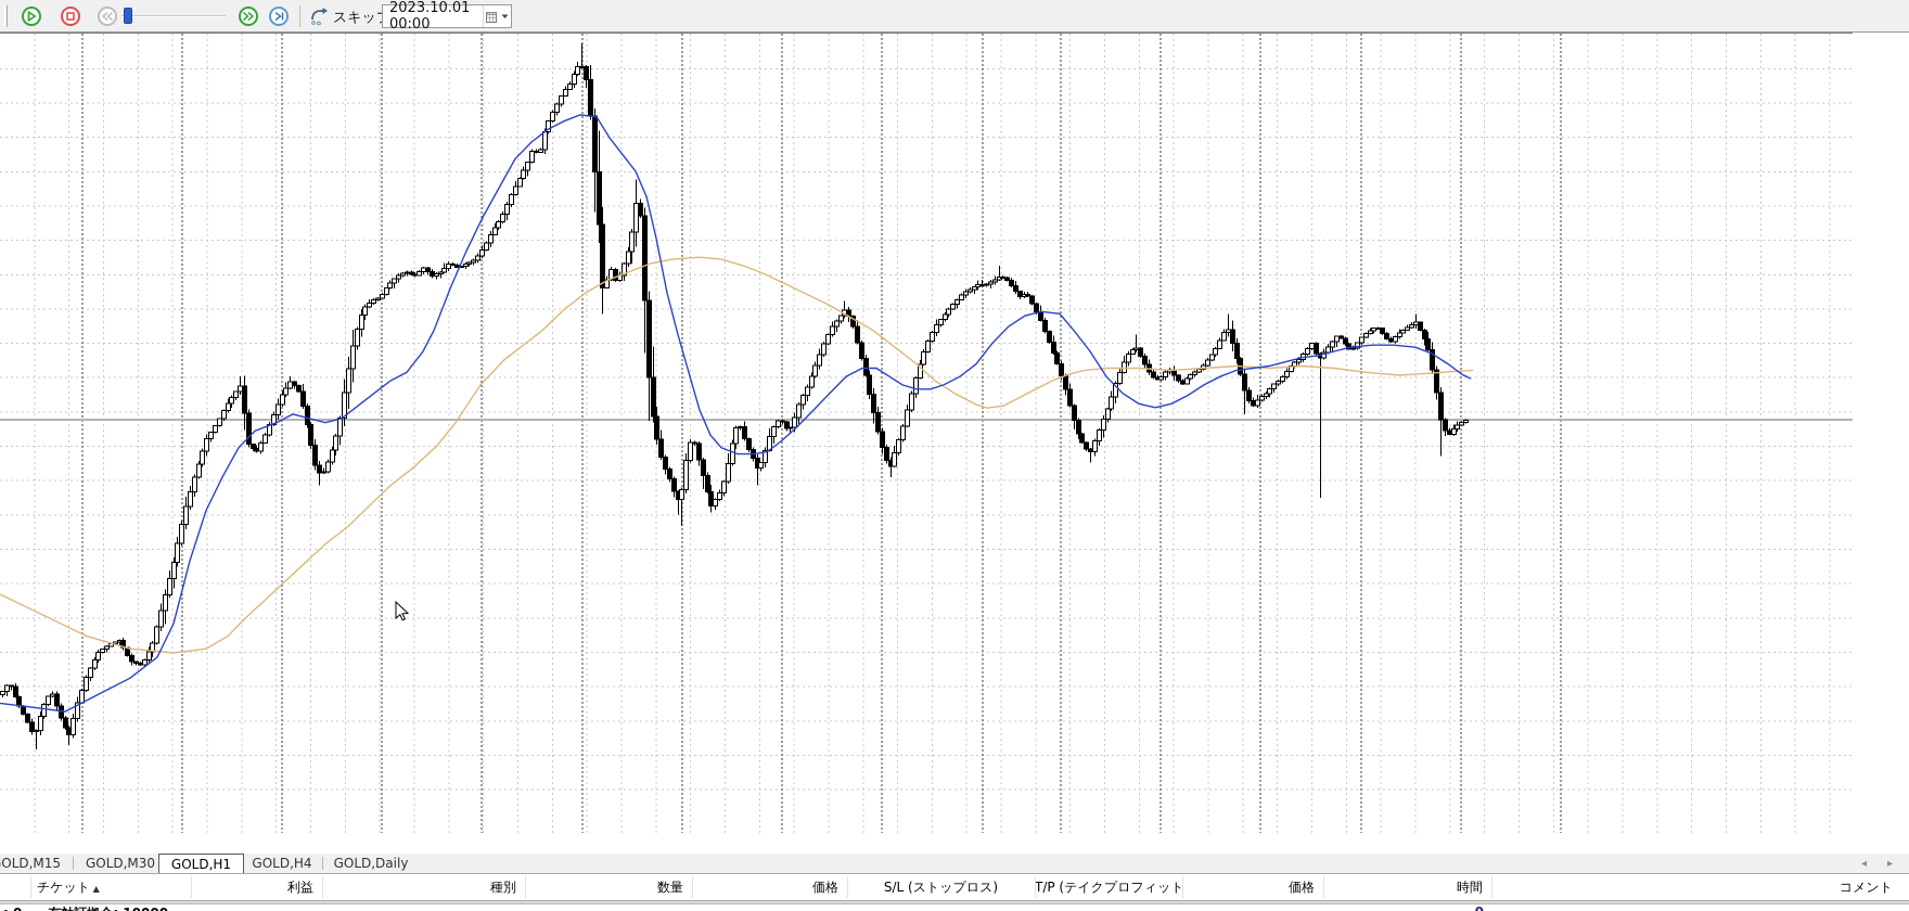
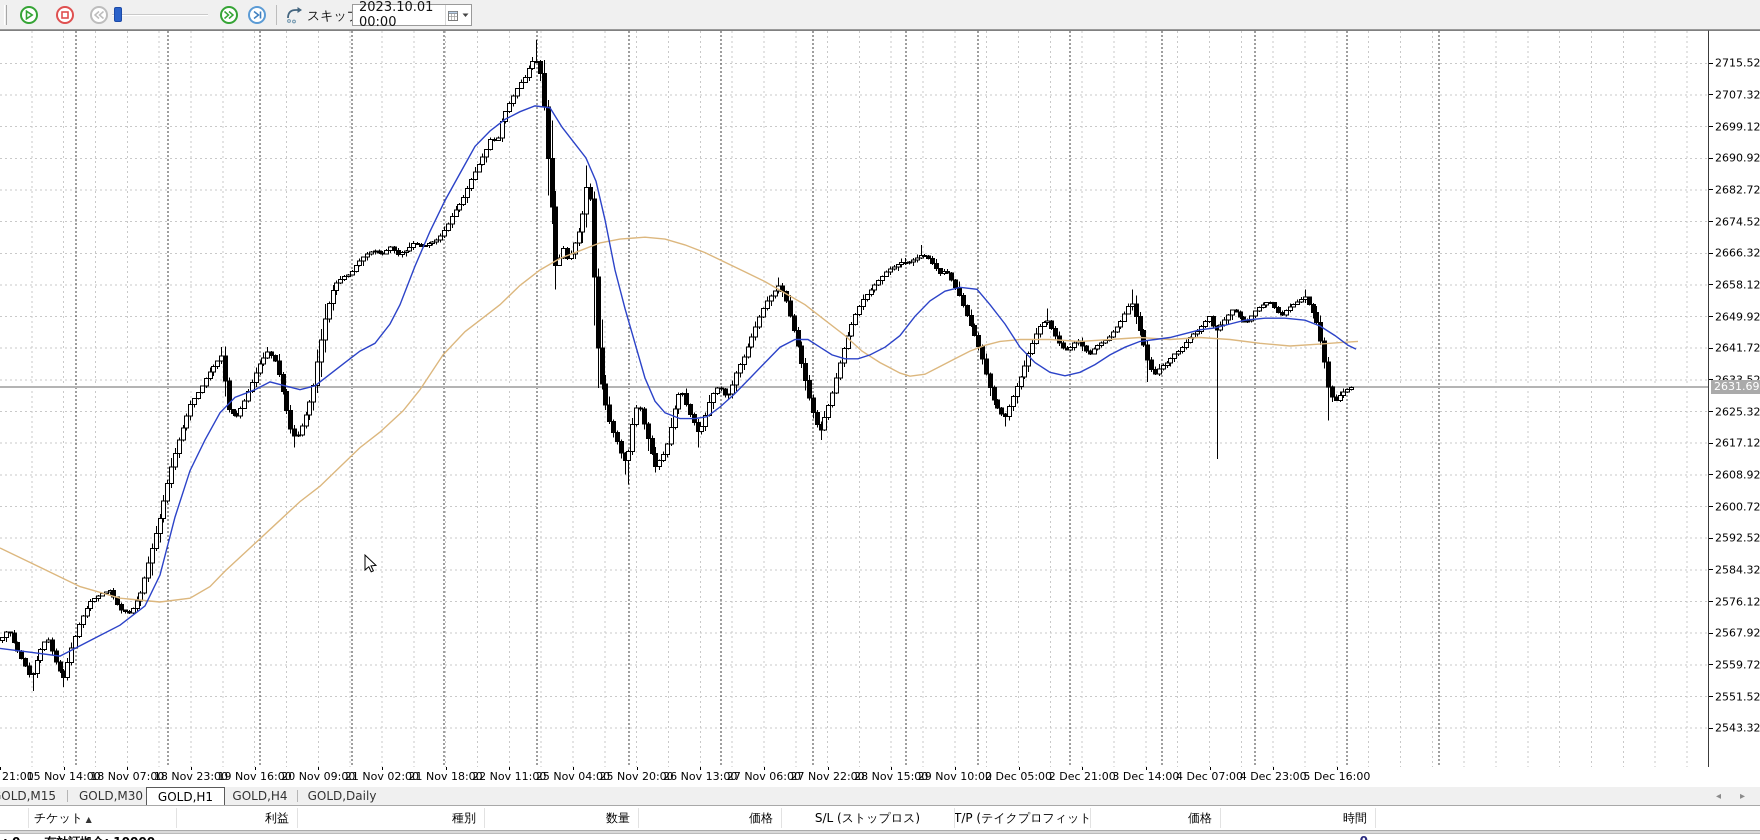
  スキッ
  2023.10.01 00:00
+ 2715.52
+ 2707.32
+ 2699.12
+ 2690.92
+ 2682.72
+ 2674.52
+ 2666.32
+ 2658.12
+ 2649.92
+ 2641.72
+ 2625.32
+ 2617.12
+ 2608.92
+ 2600.72
+ 2592.52
+ 2584.32
+ 2576.12
+ 2567.92
+ 2559.72
+ 2551.52
+ 2543.32
+ 2631.69
+ 21:00
+ 15 Nov 14:00
+ 18 Nov 07:00
+ 18 Nov 23:00
+ 19 Nov 16:00
+ 20 Nov 09:00
+ 21 Nov 02:00
+ 21 Nov 18:00
+ 22 Nov 11:00
+ 25 Nov 04:00
+ 25 Nov 20:00
+ 26 Nov 13:00
+ 27 Nov 06:00
+ 27 Nov 22:00
+ 28 Nov 15:00
+ 29 Nov 10:00
+ 2 Dec 05:00
+ 2 Dec 21:00
+ 3 Dec 14:00
+ 4 Dec 07:00
+ 4 Dec 23:00
+ 5 Dec 16:00
  OLD,M15
  GOLD,M30
  GOLD,H1
  GOLD,H4
  GOLD,Daily
  ◂
  ▸
  チケット ▲
  利益
  種別
  数量
  価格
  S/L (ストップロス)
  T/P (テイクプロフィット
  価格
  時間
- コメント
